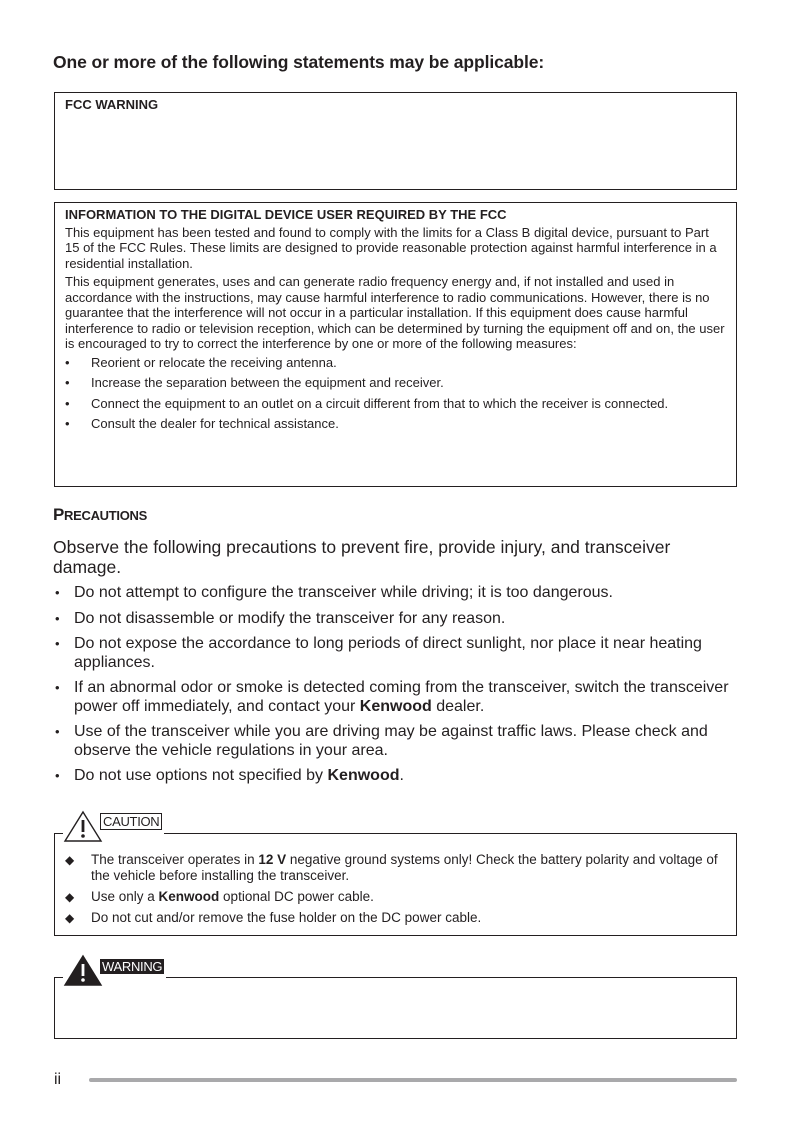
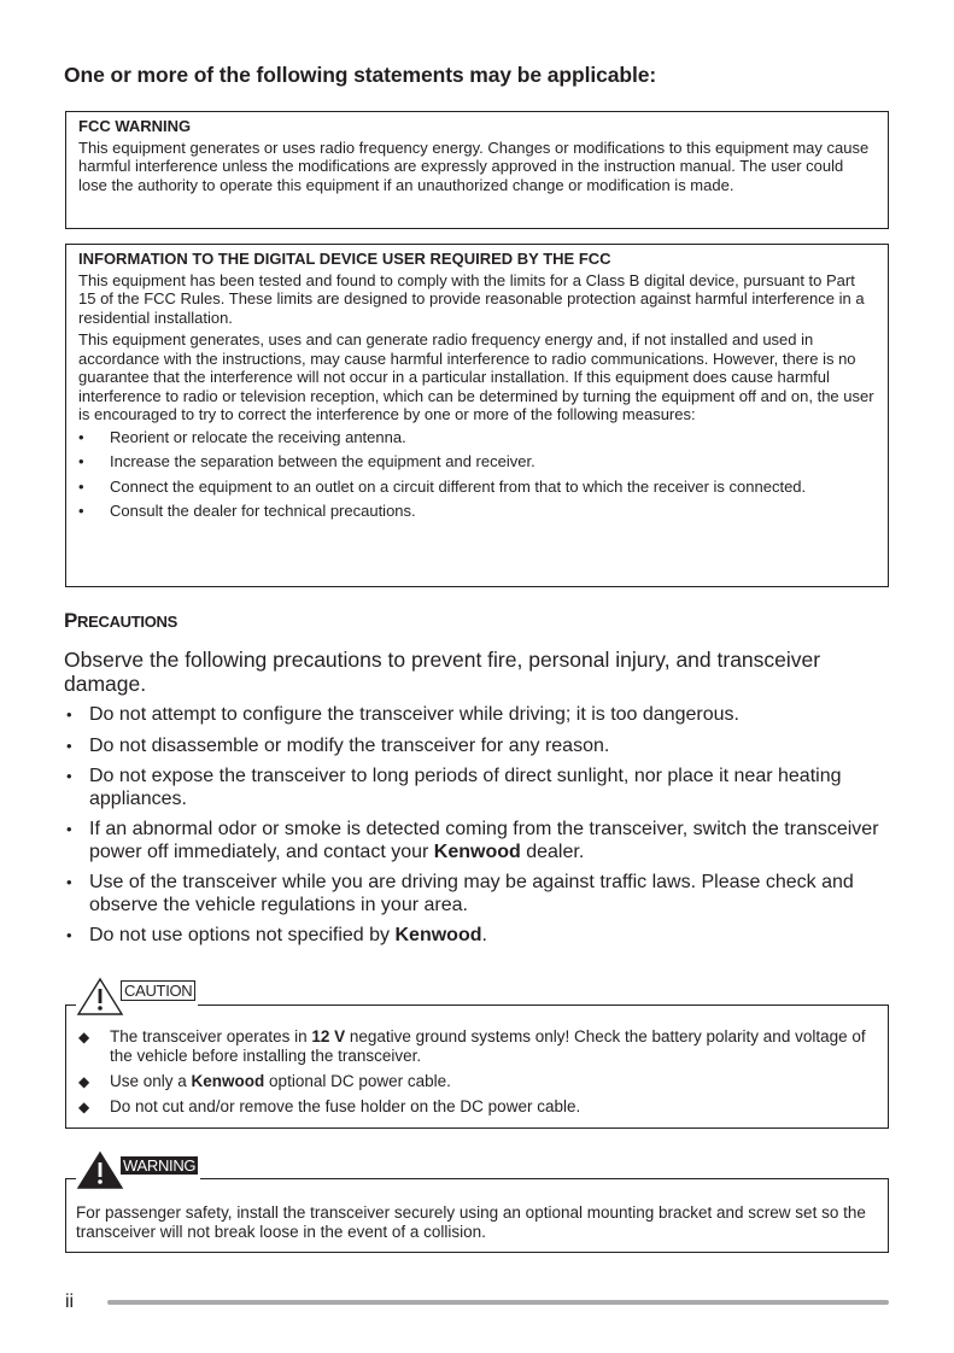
  One or more of the following statements may be applicable:
  FCC WARNING
+ This equipment generates or uses radio frequency energy. Changes or modifications to this equipment may cause harmful interference unless the modifications are expressly approved in the instruction manual. The user could lose the authority to operate this equipment if an unauthorized change or modification is made.
  INFORMATION TO THE DIGITAL DEVICE USER REQUIRED BY THE FCC
  This equipment has been tested and found to comply with the limits for a Class B digital device, pursuant to Part 15 of the FCC Rules. These limits are designed to provide reasonable protection against harmful interference in a residential installation.
  This equipment generates, uses and can generate radio frequency energy and, if not installed and used in accordance with the instructions, may cause harmful interference to radio communications. However, there is no guarantee that the interference will not occur in a particular installation. If this equipment does cause harmful interference to radio or television reception, which can be determined by turning the equipment off and on, the user is encouraged to try to correct the interference by one or more of the following measures:
  •
  Reorient or relocate the receiving antenna.
  •
  Increase the separation between the equipment and receiver.
  •
  Connect the equipment to an outlet on a circuit different from that to which the receiver is connected.
  •
- Consult the dealer for technical assistance.
+ Consult the dealer for technical precautions.
  PRECAUTIONS
- Observe the following precautions to prevent fire, provide injury, and transceiver damage.
+ Observe the following precautions to prevent fire, personal injury, and transceiver damage.
  •
  Do not attempt to configure the transceiver while driving; it is too dangerous.
  •
  Do not disassemble or modify the transceiver for any reason.
  •
- Do not expose the accordance to long periods of direct sunlight, nor place it near heating appliances.
+ Do not expose the transceiver to long periods of direct sunlight, nor place it near heating appliances.
  •
  If an abnormal odor or smoke is detected coming from the transceiver, switch the transceiver power off immediately, and contact your Kenwood dealer.
  •
  Use of the transceiver while you are driving may be against traffic laws. Please check and observe the vehicle regulations in your area.
  •
  Do not use options not specified by Kenwood.
  CAUTION
  ◆
  The transceiver operates in 12 V negative ground systems only! Check the battery polarity and voltage of the vehicle before installing the transceiver.
  ◆
  Use only a Kenwood optional DC power cable.
  ◆
  Do not cut and/or remove the fuse holder on the DC power cable.
  WARNING
+ For passenger safety, install the transceiver securely using an optional mounting bracket and screw set so the transceiver will not break loose in the event of a collision.
  ii
